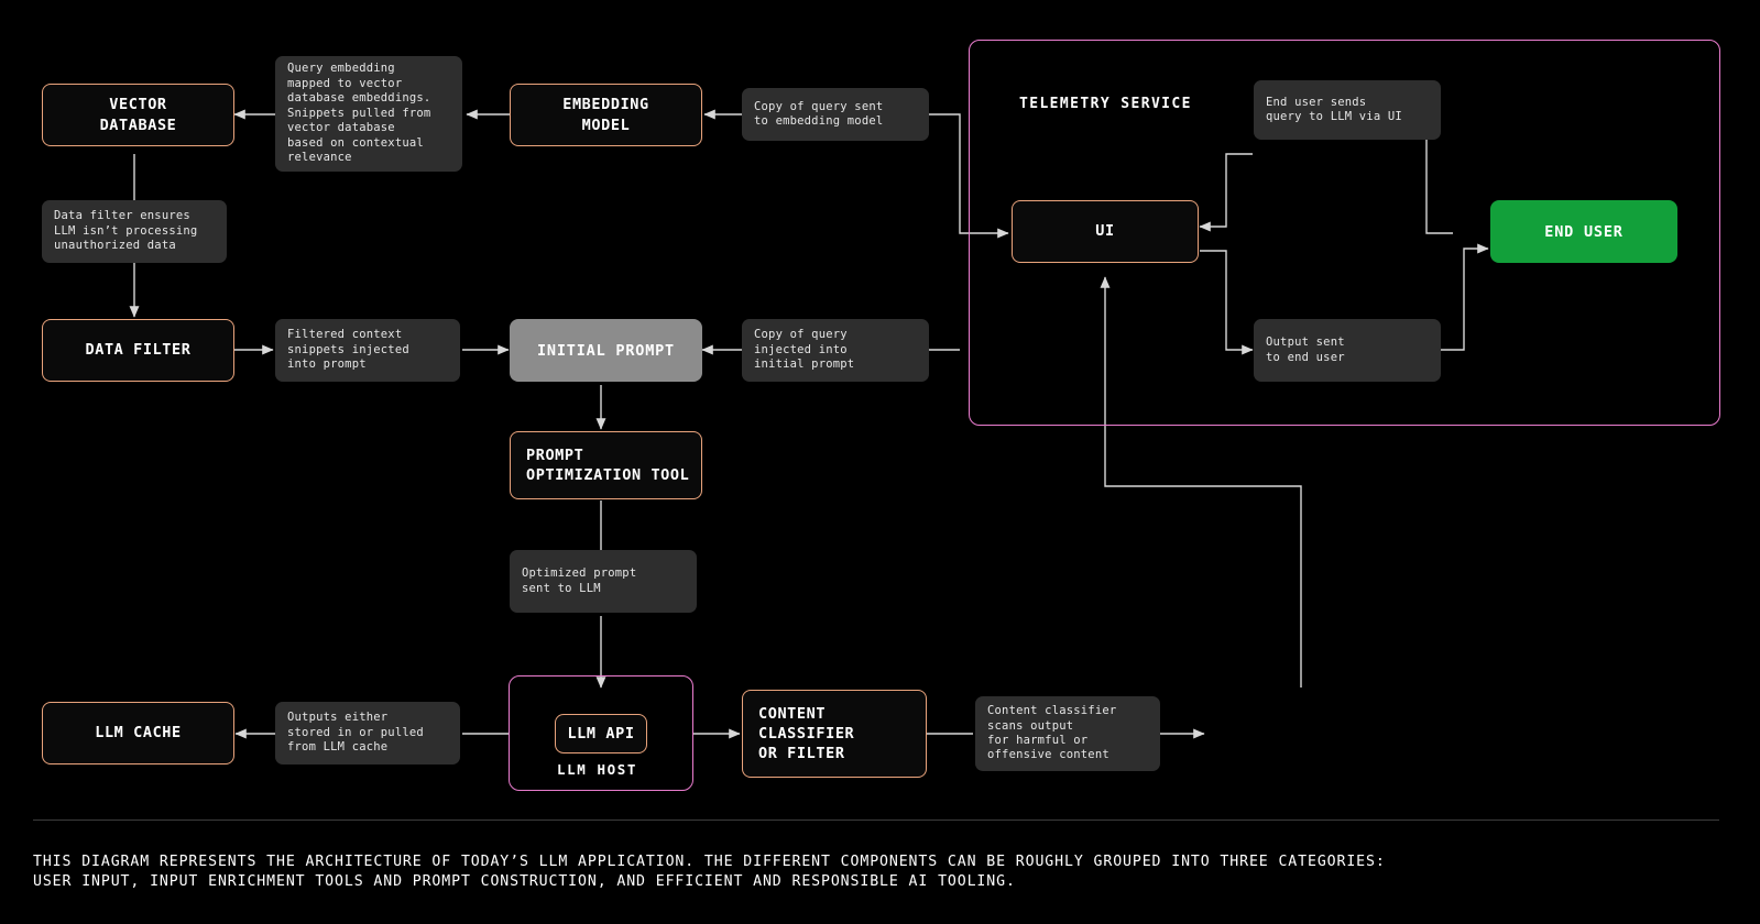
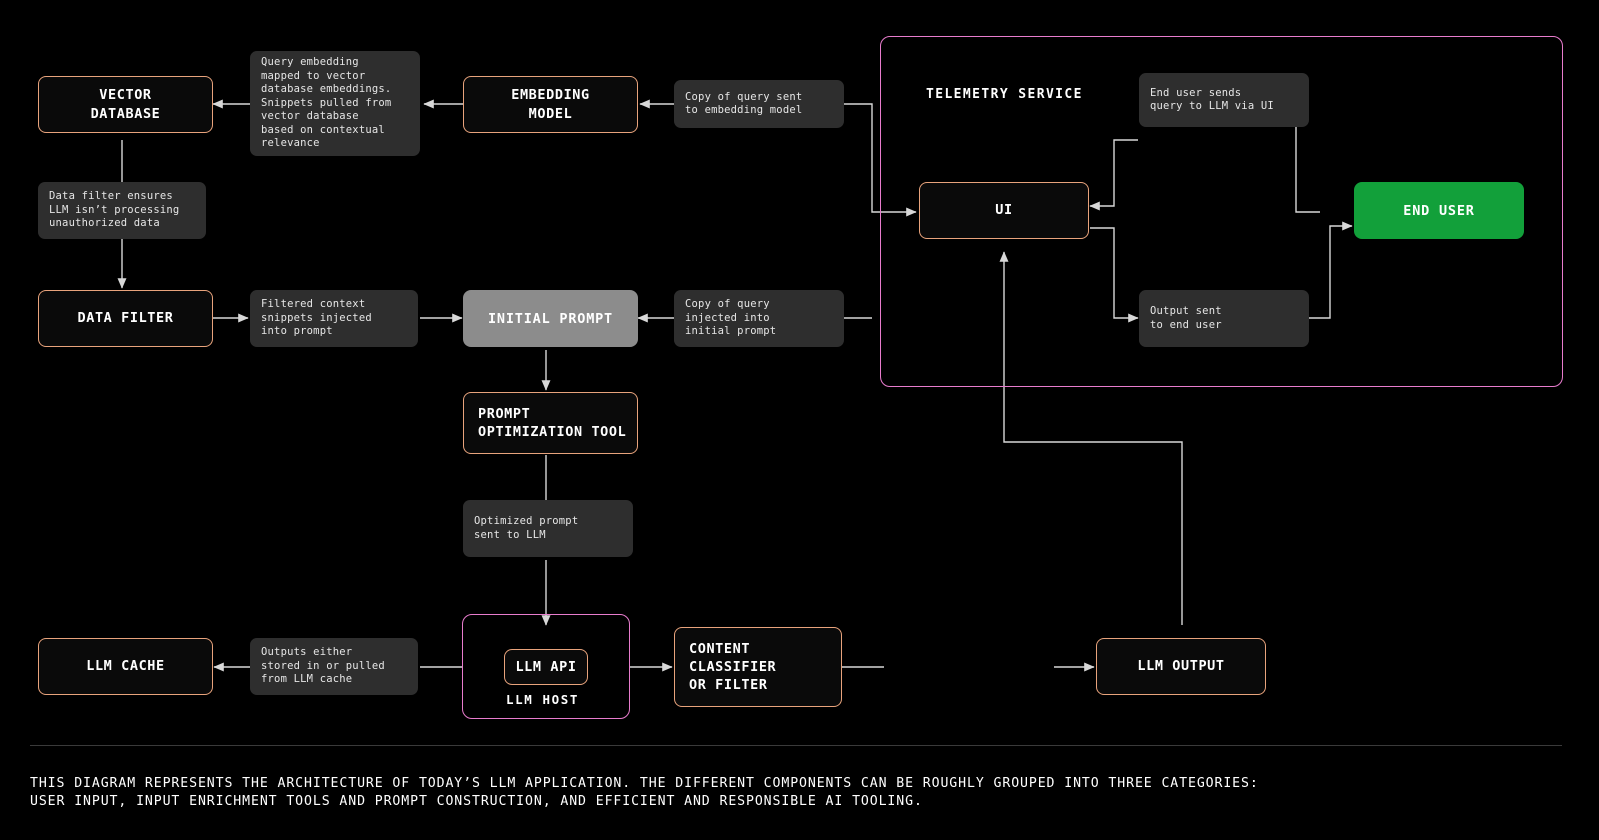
  TELEMETRY SERVICE
  LLM HOST
  VECTOR
  DATABASE
  EMBEDDING
  MODEL
  DATA FILTER
  INITIAL PROMPT
  PROMPT
  OPTIMIZATION TOOL
  LLM CACHE
  LLM API
  CONTENT
  CLASSIFIER
  OR FILTER
+ LLM OUTPUT
  UI
  END USER
  Query embedding
  mapped to vector
  database embeddings.
  Snippets pulled from
  vector database
  based on contextual
  relevance
  Copy of query sent
  to embedding model
  Data filter ensures
  LLM isn’t processing
  unauthorized data
  Filtered context
  snippets injected
  into prompt
  Copy of query
  injected into
  initial prompt
  End user sends
  query to LLM via UI
  Output sent
  to end user
  Optimized prompt
  sent to LLM
  Outputs either
  stored in or pulled
  from LLM cache
- Content classifier
- scans output
- for harmful or
- offensive content
  THIS DIAGRAM REPRESENTS THE ARCHITECTURE OF TODAY’S LLM APPLICATION. THE DIFFERENT COMPONENTS CAN BE ROUGHLY GROUPED INTO THREE CATEGORIES:
  USER INPUT, INPUT ENRICHMENT TOOLS AND PROMPT CONSTRUCTION, AND EFFICIENT AND RESPONSIBLE AI TOOLING.
